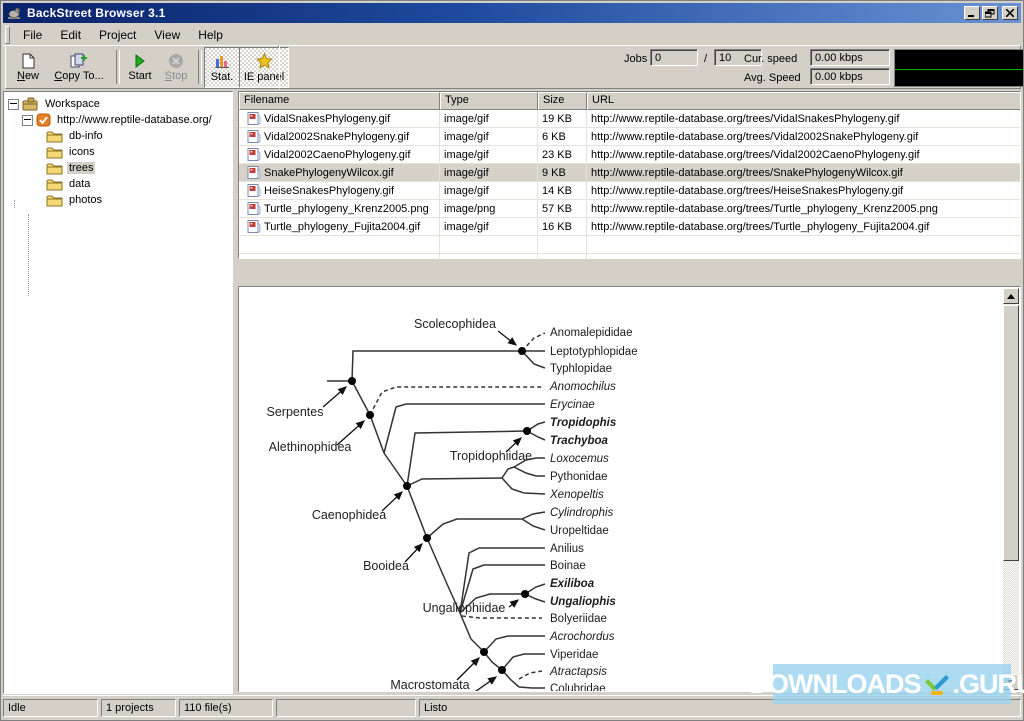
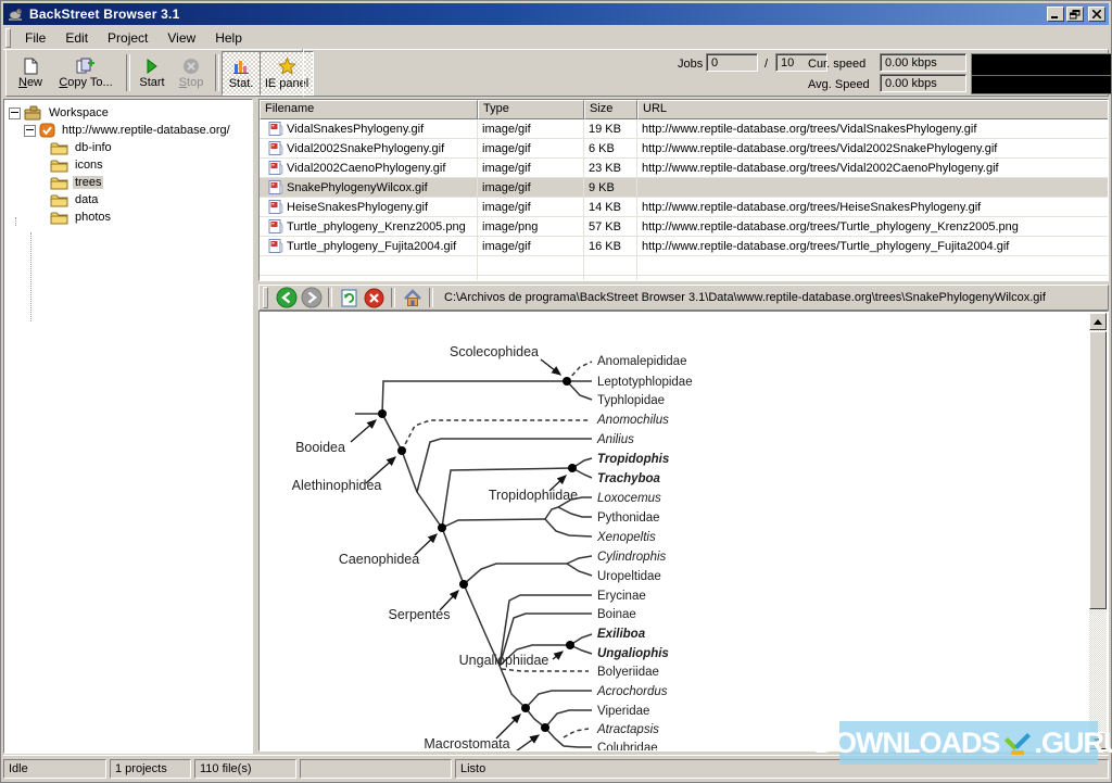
  BackStreet Browser 3.1
  File
  Edit
  Project
  View
  Help
  New
  Copy To...
  Start
  Stop
  Stat.
  IE panel
  Jobs
  0
  /
  10
  Cur. speed
  0.00 kbps
  Avg. Speed
  0.00 kbps
  Workspace
  http://www.reptile-database.org/
  db-info
  icons
  trees
  data
  photos
  Filename
  Type
  Size
  URL
  VidalSnakesPhylogeny.gif
  image/gif
  19 KB
  http://www.reptile-database.org/trees/VidalSnakesPhylogeny.gif
  Vidal2002SnakePhylogeny.gif
  image/gif
  6 KB
  http://www.reptile-database.org/trees/Vidal2002SnakePhylogeny.gif
  Vidal2002CaenoPhylogeny.gif
  image/gif
  23 KB
  http://www.reptile-database.org/trees/Vidal2002CaenoPhylogeny.gif
  SnakePhylogenyWilcox.gif
  image/gif
  9 KB
- http://www.reptile-database.org/trees/SnakePhylogenyWilcox.gif
  HeiseSnakesPhylogeny.gif
  image/gif
  14 KB
  http://www.reptile-database.org/trees/HeiseSnakesPhylogeny.gif
  Turtle_phylogeny_Krenz2005.png
  image/png
  57 KB
  http://www.reptile-database.org/trees/Turtle_phylogeny_Krenz2005.png
  Turtle_phylogeny_Fujita2004.gif
  image/gif
  16 KB
  http://www.reptile-database.org/trees/Turtle_phylogeny_Fujita2004.gif
+ C:\Archivos de programa\BackStreet Browser 3.1\Data\www.reptile-database.org\trees\SnakePhylogenyWilcox.gif
  Anomalepididae
  Leptotyphlopidae
  Typhlopidae
  Anomochilus
- Erycinae
+ Anilius
  Tropidophis
  Trachyboa
  Loxocemus
  Pythonidae
  Xenopeltis
  Cylindrophis
  Uropeltidae
- Anilius
+ Erycinae
  Boinae
  Exiliboa
  Ungaliophis
  Bolyeriidae
  Acrochordus
  Viperidae
  Atractapsis
  Colubridae
  Scolecophidea
- Serpentes
+ Booidea
  Alethinophidea
  Tropidophiidae
  Caenophidea
- Booidea
+ Serpentes
  Ungaliophiidae
  Macrostomata
  Idle
  1 projects
  110 file(s)
  Listo
  DOWNLOADS
  .GUR
